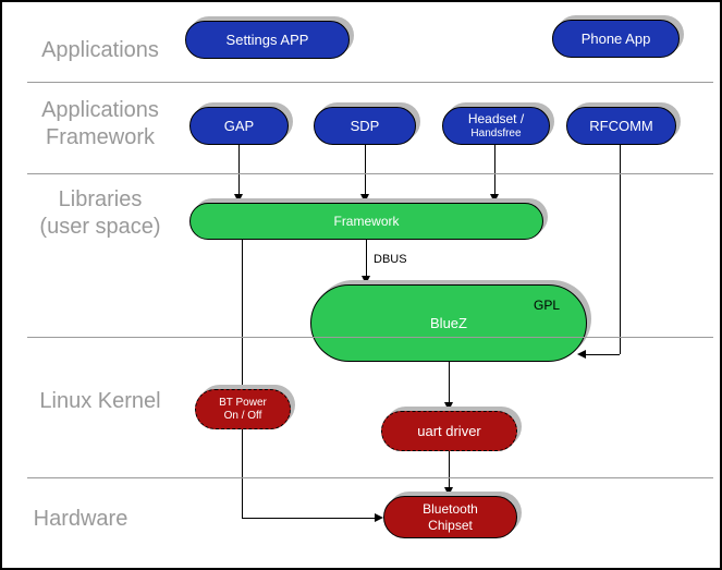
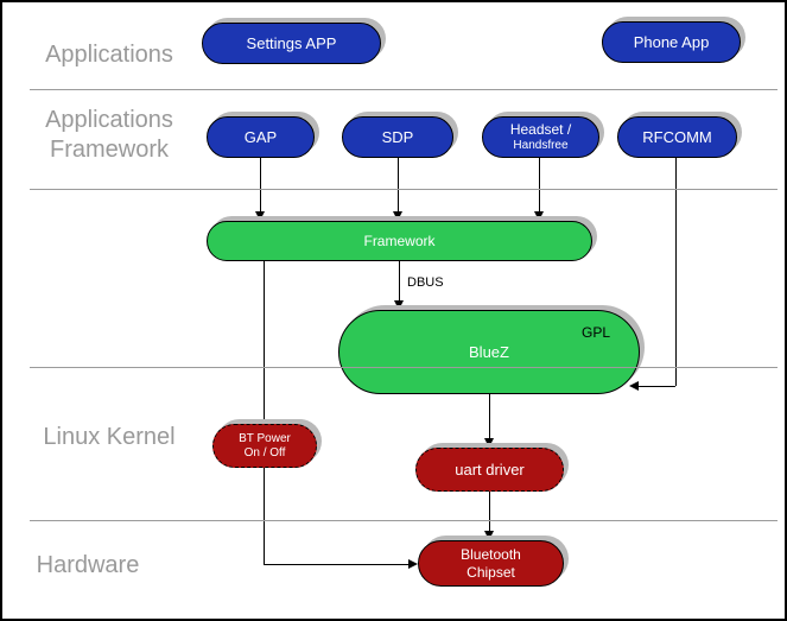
  Applications
  Applications
  Framework
- Libraries
- (user space)
  Linux Kernel
  Hardware
  DBUS
  Settings APP
  Phone App
  GAP
  SDP
  Headset /
  Handsfree
  RFCOMM
  Framework
  GPL
  BlueZ
  BT Power
  On / Off
  uart driver
  Bluetooth
  Chipset
